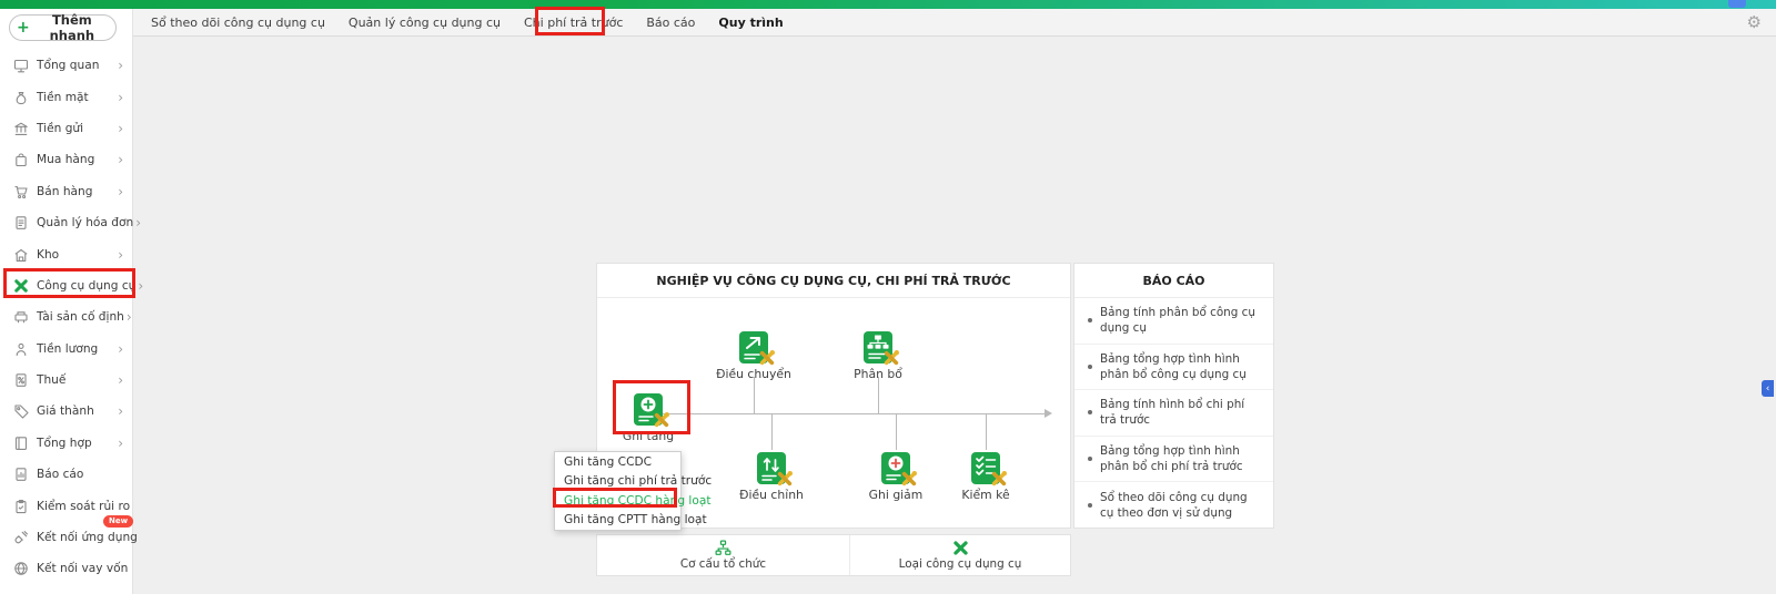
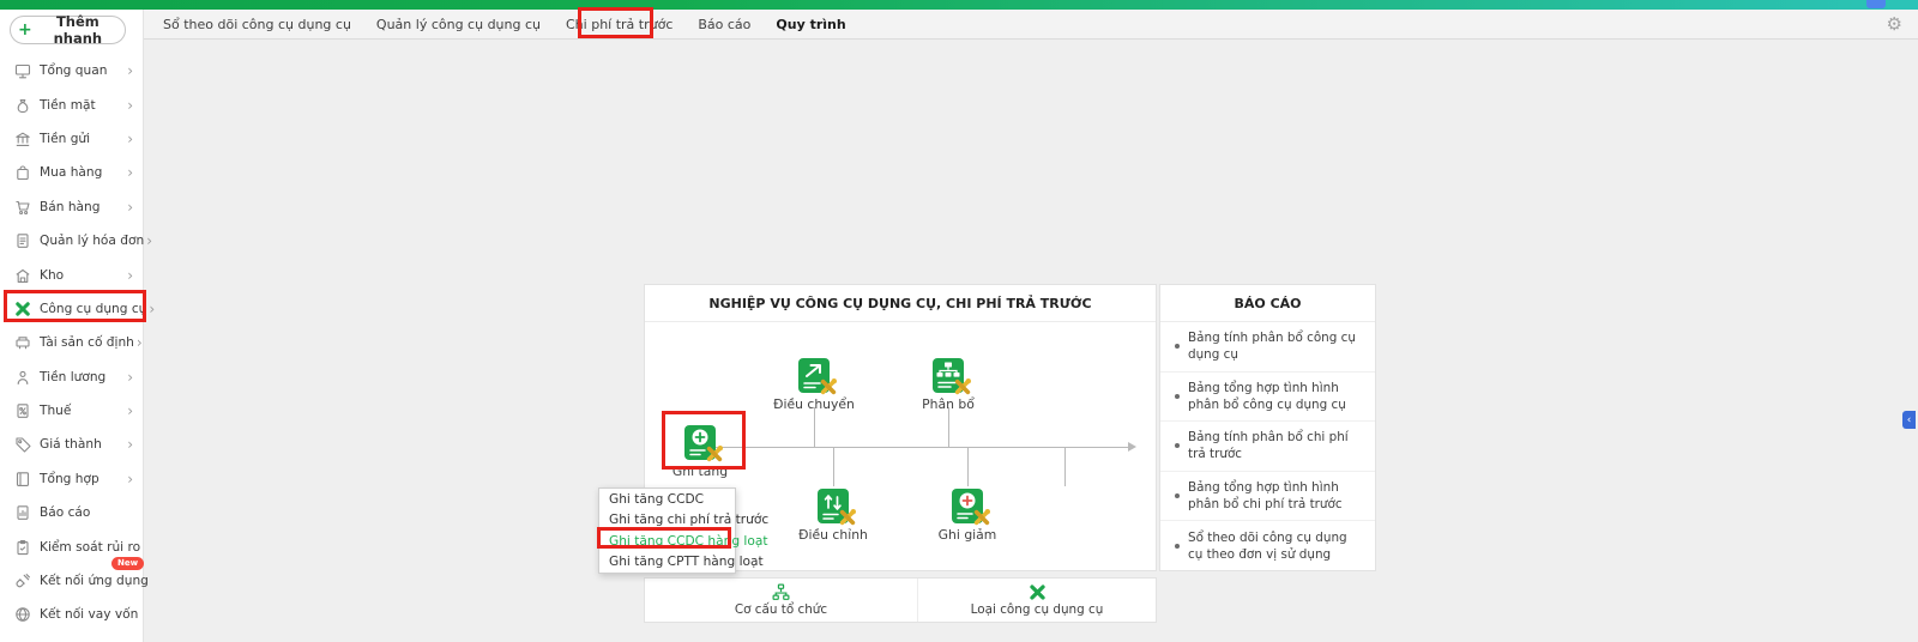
  +
  Thêm nhanh
  Tổng quan
  ›
  Tiền mặt
  ›
  Tiền gửi
  ›
  Mua hàng
  ›
  Bán hàng
  ›
  Quản lý hóa đơn
  ›
  Kho
  ›
  Công cụ dụng cụ
  ›
  Tài sản cố định
  ›
  Tiền lương
  ›
  Thuế
  ›
  Giá thành
  ›
  Tổng hợp
  ›
  Báo cáo
  Kiểm soát rủi ro
  Kết nối ứng dụng
  New
  Kết nối vay vốn
  Sổ theo dõi công cụ dụng cụ
  Quản lý công cụ dụng cụ
  Chi phí trả trước
  Báo cáo
  Quy trình
  ⚙
  NGHIỆP VỤ CÔNG CỤ DỤNG CỤ, CHI PHÍ TRẢ TRƯỚC
  Điều chuyển
  Phân bổ
  Ghi tăng
  Điều chỉnh
  Ghi giảm
- Kiểm kê
  BÁO CÁO
  Bảng tính phân bổ công cụ dụng cụ
  Bảng tổng hợp tình hình phân bổ công cụ dụng cụ
- Bảng tính hình bổ chi phí trả trước
+ Bảng tính phân bổ chi phí trả trước
  Bảng tổng hợp tình hình phân bổ chi phí trả trước
  Sổ theo dõi công cụ dụng cụ theo đơn vị sử dụng
  Cơ cấu tổ chức
  Loại công cụ dụng cụ
  Ghi tăng CCDC
  Ghi tăng chi phí trả trước
  Ghi tăng CCDC hàng loạt
  Ghi tăng CPTT hàng loạt
  ‹
